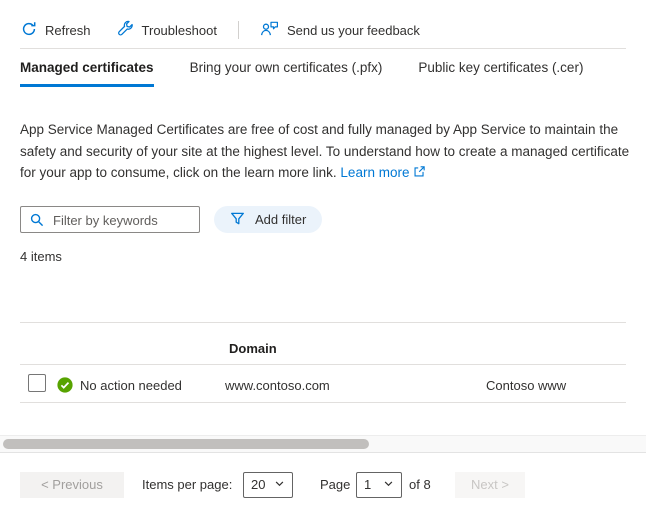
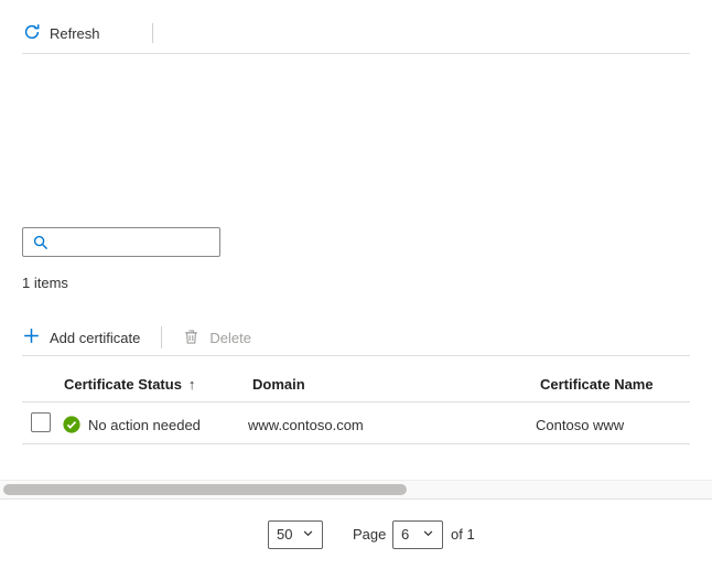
  Refresh
- Troubleshoot
- Send us your feedback
- Managed certificates
- Bring your own certificates (.pfx)
- Public key certificates (.cer)
- App Service Managed Certificates are free of cost and fully managed by App Service to maintain the safety and security of your site at the highest level. To understand how to create a managed certificate for your app to consume, click on the learn more link. Learn more
- Filter by keywords
- Add filter
- 4 items
+ 1 items
+ Add certificate
+ Delete
+ Certificate Status ↑
  Domain
+ Certificate Name
  No action needed
  www.contoso.com
  Contoso www
- < Previous
- Items per page:
- 20
+ 50
  Page
- 1
+ 6
- of 8
+ of 1
- Next >
